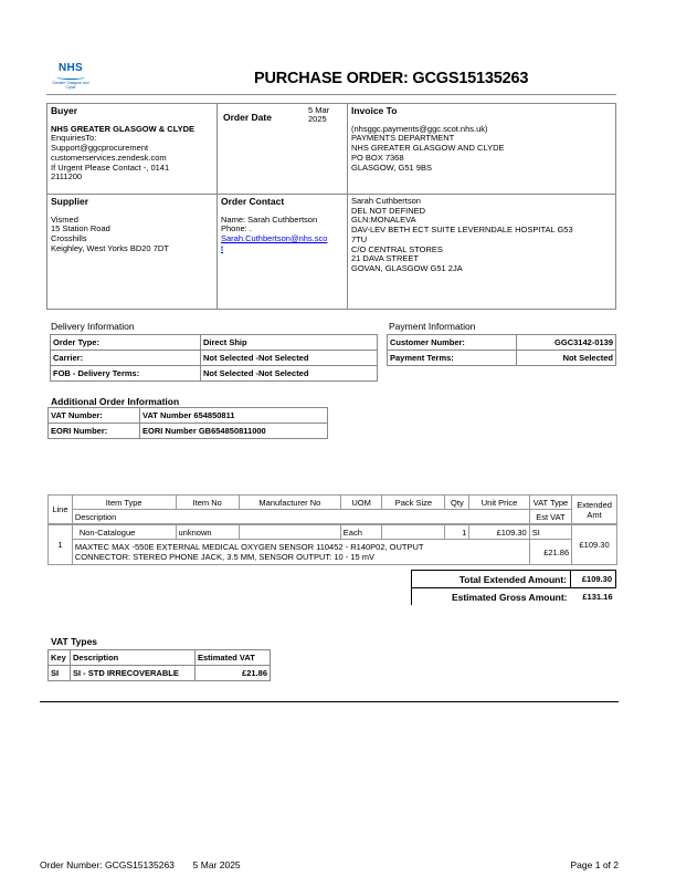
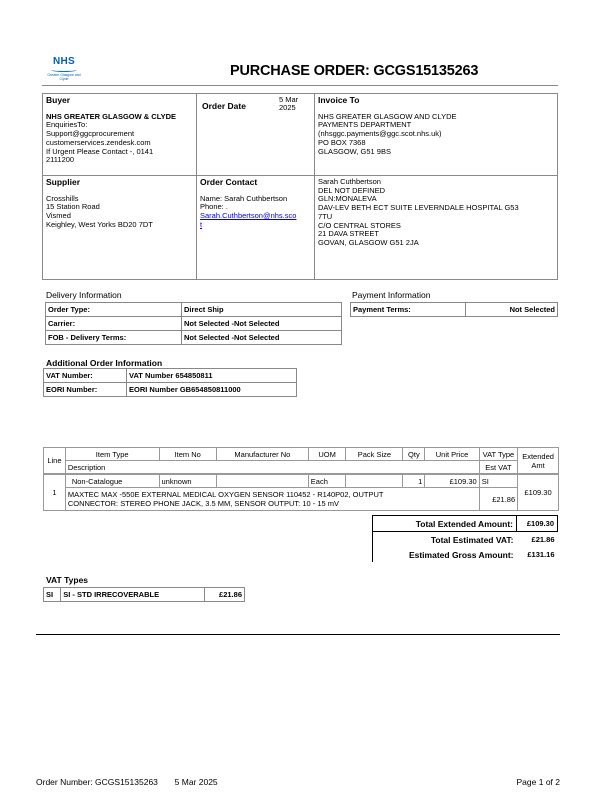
  NHS
  PURCHASE ORDER: GCGS15135263
  Buyer
  NHS GREATER GLASGOW & CLYDE
  EnquiriesTo:
  Support@ggcprocurement
  customerservices.zendesk.com
  If Urgent Please Contact -, 0141
  2111200
  Order Date
  5 Mar
  2025
  Invoice To
- (nhsggc.payments@ggc.scot.nhs.uk)
+ NHS GREATER GLASGOW AND CLYDE
  PAYMENTS DEPARTMENT
- NHS GREATER GLASGOW AND CLYDE
+ (nhsggc.payments@ggc.scot.nhs.uk)
  PO BOX 7368
  GLASGOW, G51 9BS
  Supplier
- Vismed
+ Crosshills
  15 Station Road
- Crosshills
+ Vismed
  Keighley, West Yorks BD20 7DT
  Order Contact
  Name: Sarah Cuthbertson
  Phone: .
  Sarah.Cuthbertson@nhs.sco
  t
  Sarah Cuthbertson
  DEL NOT DEFINED
  GLN:MONALEVA
  DAV-LEV BETH ECT SUITE LEVERNDALE HOSPITAL G53
  7TU
  C/O CENTRAL STORES
  21 DAVA STREET
  GOVAN, GLASGOW G51 2JA
  Delivery Information
  Order Type:	Direct Ship
  Carrier:	Not Selected -Not Selected
  FOB - Delivery Terms:	Not Selected -Not Selected
  Payment Information
- Customer Number:	GGC3142-0139
  Payment Terms:	Not Selected
  Additional Order Information
  VAT Number:	VAT Number 654850811
  EORI Number:	EORI Number GB654850811000
  Line	Item Type	Item No	Manufacturer No	UOM	Pack Size	Qty	Unit Price	VAT Type	Extended Amt
  Description	Est VAT
  1	Non-Catalogue	unknown		Each		1	£109.30	SI	£109.30
  MAXTEC MAX -550E EXTERNAL MEDICAL OXYGEN SENSOR 110452 - R140P02, OUTPUT CONNECTOR: STEREO PHONE JACK, 3.5 MM, SENSOR OUTPUT: 10 - 15 mV	£21.86
  Total Extended Amount:	£109.30
+ Total Estimated VAT:	£21.86
  Estimated Gross Amount:	£131.16
  VAT Types
- Key	Description	Estimated VAT
  SI	SI - STD IRRECOVERABLE	£21.86
  Order Number: GCGS15135263 5 Mar 2025
  Page 1 of 2
